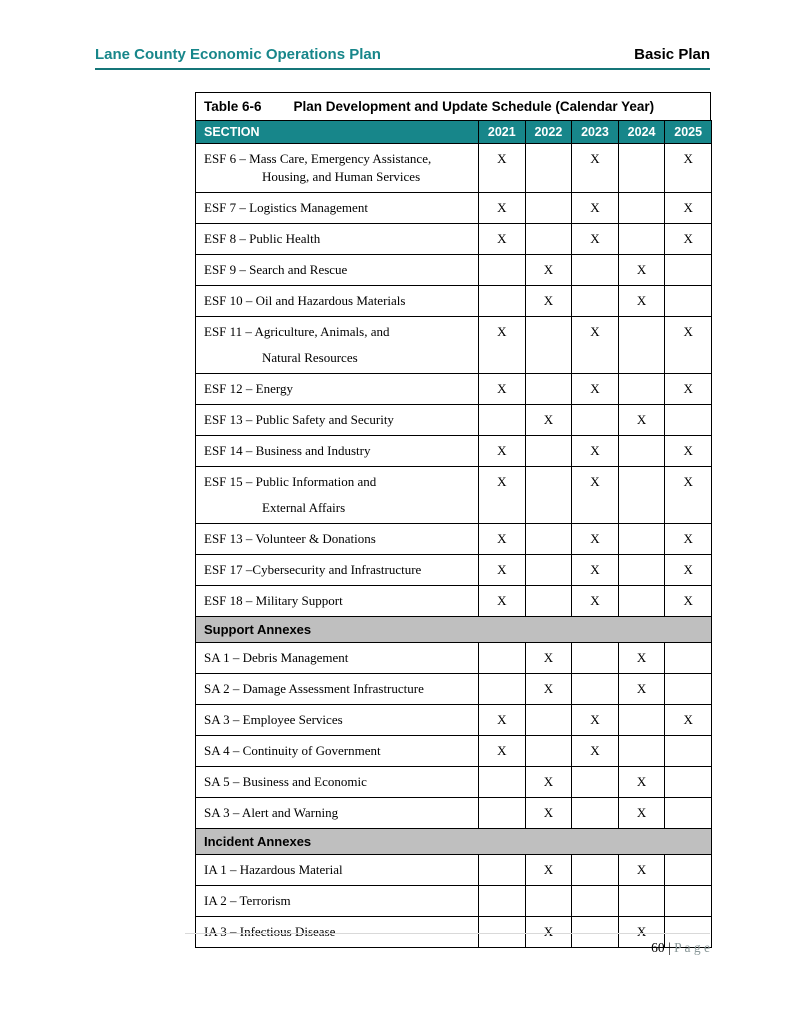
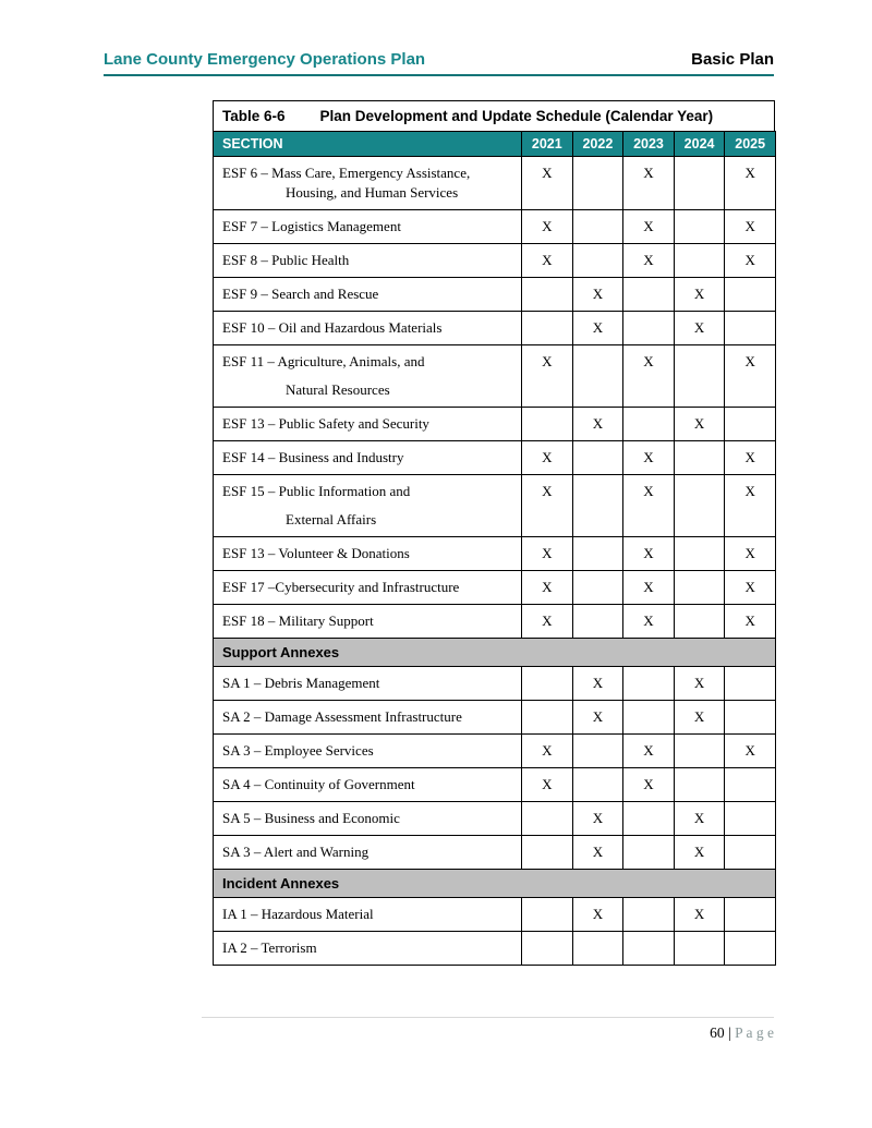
- Lane County Economic Operations Plan
+ Lane County Emergency Operations Plan
  Basic Plan
  Table 6-6
  Plan Development and Update Schedule (Calendar Year)
  SECTION	2021	2022	2023	2024	2025
  ESF 6 – Mass Care, Emergency Assistance,Housing, and Human Services	X		X		X
  ESF 7 – Logistics Management	X		X		X
  ESF 8 – Public Health	X		X		X
  ESF 9 – Search and Rescue		X		X
  ESF 10 – Oil and Hazardous Materials		X		X
  ESF 11 – Agriculture, Animals, andNatural Resources	X		X		X
- ESF 12 – Energy	X		X		X
  ESF 13 – Public Safety and Security		X		X
  ESF 14 – Business and Industry	X		X		X
  ESF 15 – Public Information andExternal Affairs	X		X		X
  ESF 13 – Volunteer & Donations	X		X		X
  ESF 17 –Cybersecurity and Infrastructure	X		X		X
  ESF 18 – Military Support	X		X		X
  Support Annexes
  SA 1 – Debris Management		X		X
  SA 2 – Damage Assessment Infrastructure		X		X
  SA 3 – Employee Services	X		X		X
  SA 4 – Continuity of Government	X		X
  SA 5 – Business and Economic		X		X
  SA 3 – Alert and Warning		X		X
  Incident Annexes
  IA 1 – Hazardous Material		X		X
  IA 2 – Terrorism
- IA 3 – Infectious Disease		X		X
  60 | P a g e
